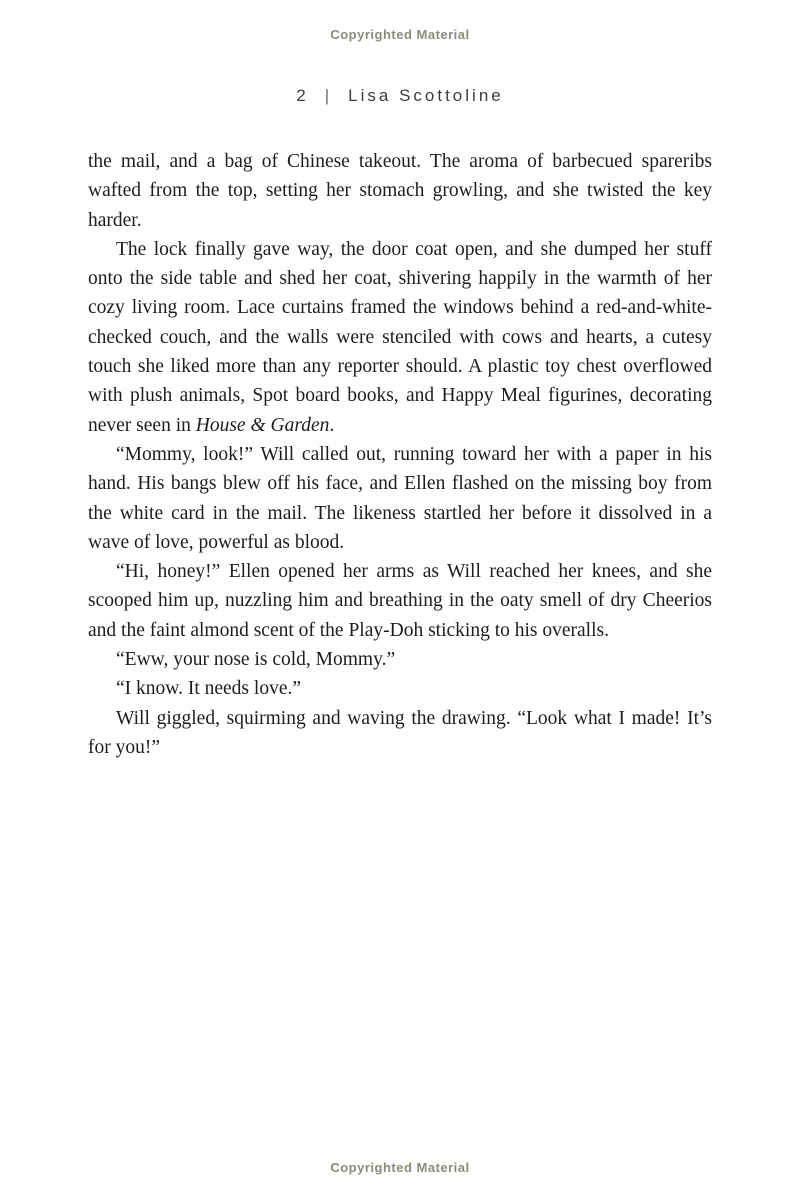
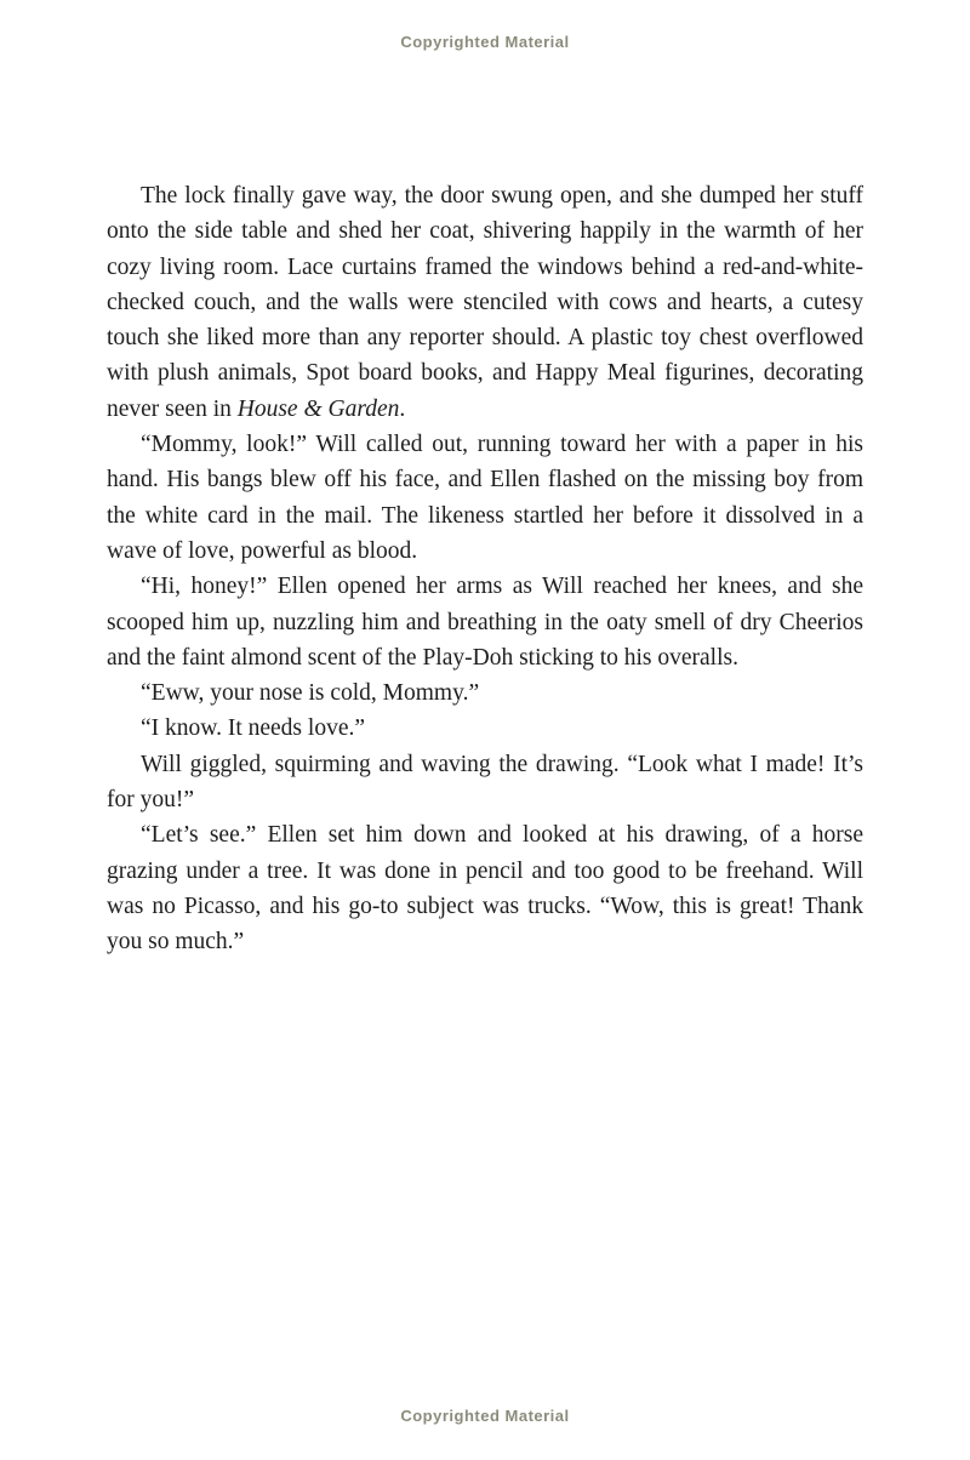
  Copyrighted Material
- 2 | Lisa Scottoline
- the mail, and a bag of Chinese takeout. The aroma of barbecued spareribs wafted from the top, setting her stomach growling, and she twisted the key harder.
- The lock finally gave way, the door coat open, and she dumped her stuff onto the side table and shed her coat, shivering happily in the warmth of her cozy living room. Lace curtains framed the windows behind a red-and-white-checked couch, and the walls were stenciled with cows and hearts, a cutesy touch she liked more than any reporter should. A plastic toy chest overflowed with plush animals, Spot board books, and Happy Meal figurines, decorating never seen in House & Garden.
+ The lock finally gave way, the door swung open, and she dumped her stuff onto the side table and shed her coat, shivering happily in the warmth of her cozy living room. Lace curtains framed the windows behind a red-and-white-checked couch, and the walls were stenciled with cows and hearts, a cutesy touch she liked more than any reporter should. A plastic toy chest overflowed with plush animals, Spot board books, and Happy Meal figurines, decorating never seen in House & Garden.
  “Mommy, look!” Will called out, running toward her with a paper in his hand. His bangs blew off his face, and Ellen flashed on the missing boy from the white card in the mail. The likeness startled her before it dissolved in a wave of love, powerful as blood.
  “Hi, honey!” Ellen opened her arms as Will reached her knees, and she scooped him up, nuzzling him and breathing in the oaty smell of dry Cheerios and the faint almond scent of the Play-Doh sticking to his overalls.
  “Eww, your nose is cold, Mommy.”
  “I know. It needs love.”
  Will giggled, squirming and waving the drawing. “Look what I made! It’s for you!”
+ “Let’s see.” Ellen set him down and looked at his drawing, of a horse grazing under a tree. It was done in pencil and too good to be freehand. Will was no Picasso, and his go-to subject was trucks. “Wow, this is great! Thank you so much.”
  Copyrighted Material
